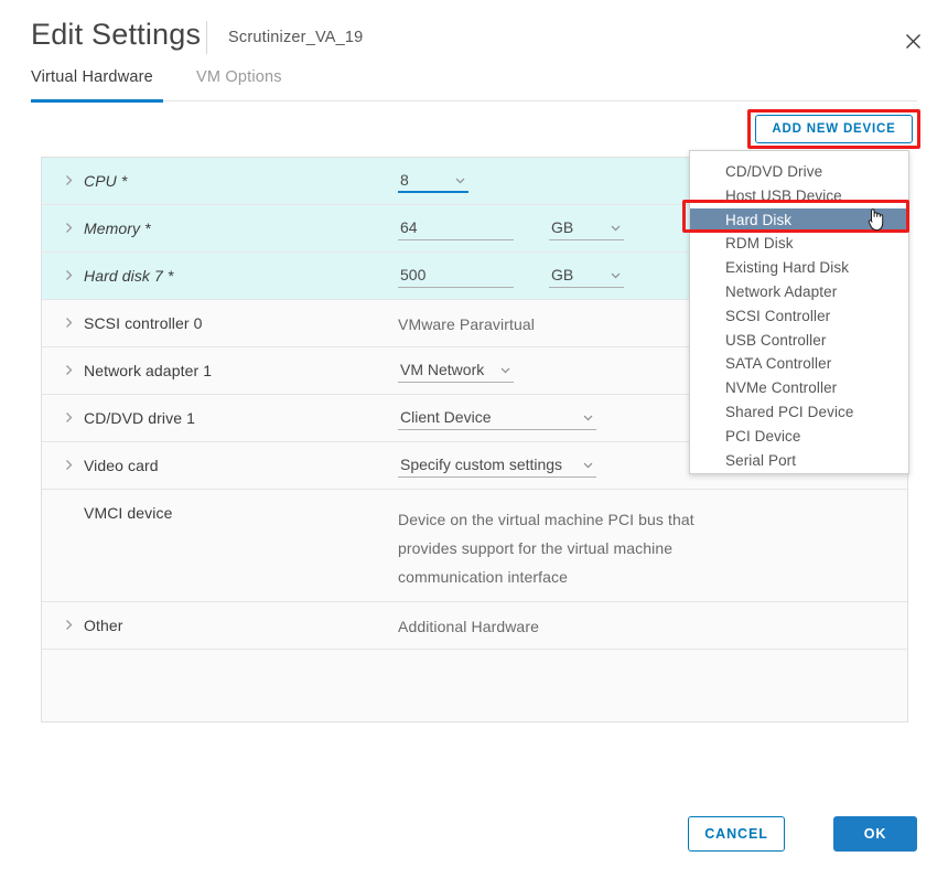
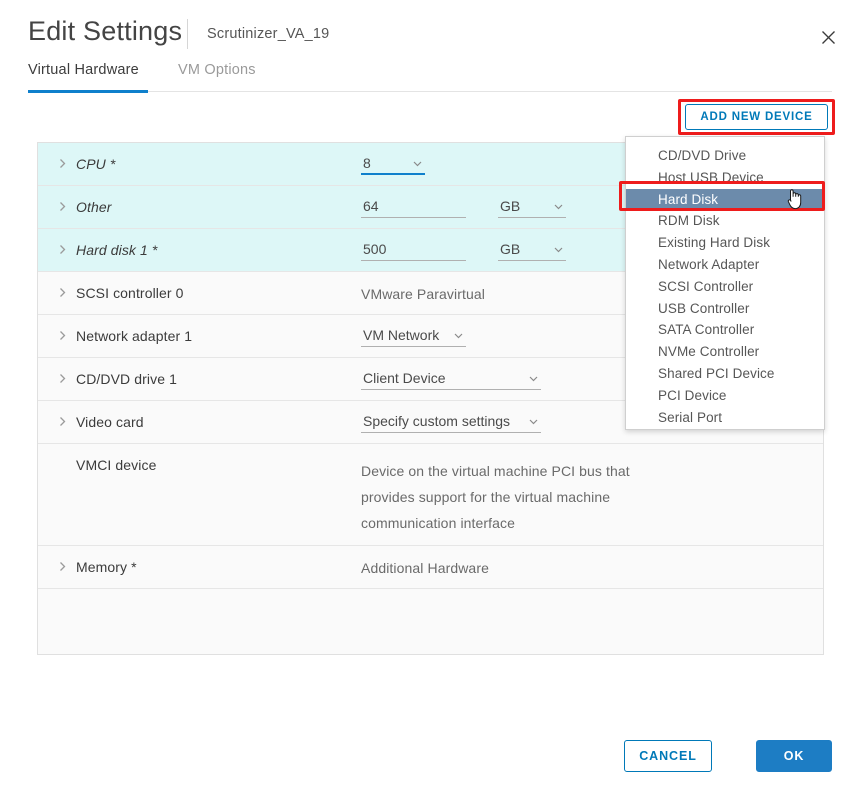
  Edit Settings
  Scrutinizer_VA_19
  Virtual Hardware
  VM Options
  ADD NEW DEVICE
  CPU *
  8
- Memory *
+ Other
  64
  GB
- Hard disk 7 *
+ Hard disk 1 *
  500
  GB
  SCSI controller 0
  VMware Paravirtual
  Network adapter 1
  VM Network
  CD/DVD drive 1
  Client Device
  Video card
  Specify custom settings
  VMCI device
  Device on the virtual machine PCI bus that provides support for the virtual machine communication interface
- Other
+ Memory *
  Additional Hardware
  CD/DVD Drive
  Host USB Device
  Hard Disk
  RDM Disk
  Existing Hard Disk
  Network Adapter
  SCSI Controller
  USB Controller
  SATA Controller
  NVMe Controller
  Shared PCI Device
  PCI Device
  Serial Port
  CANCEL
  OK
